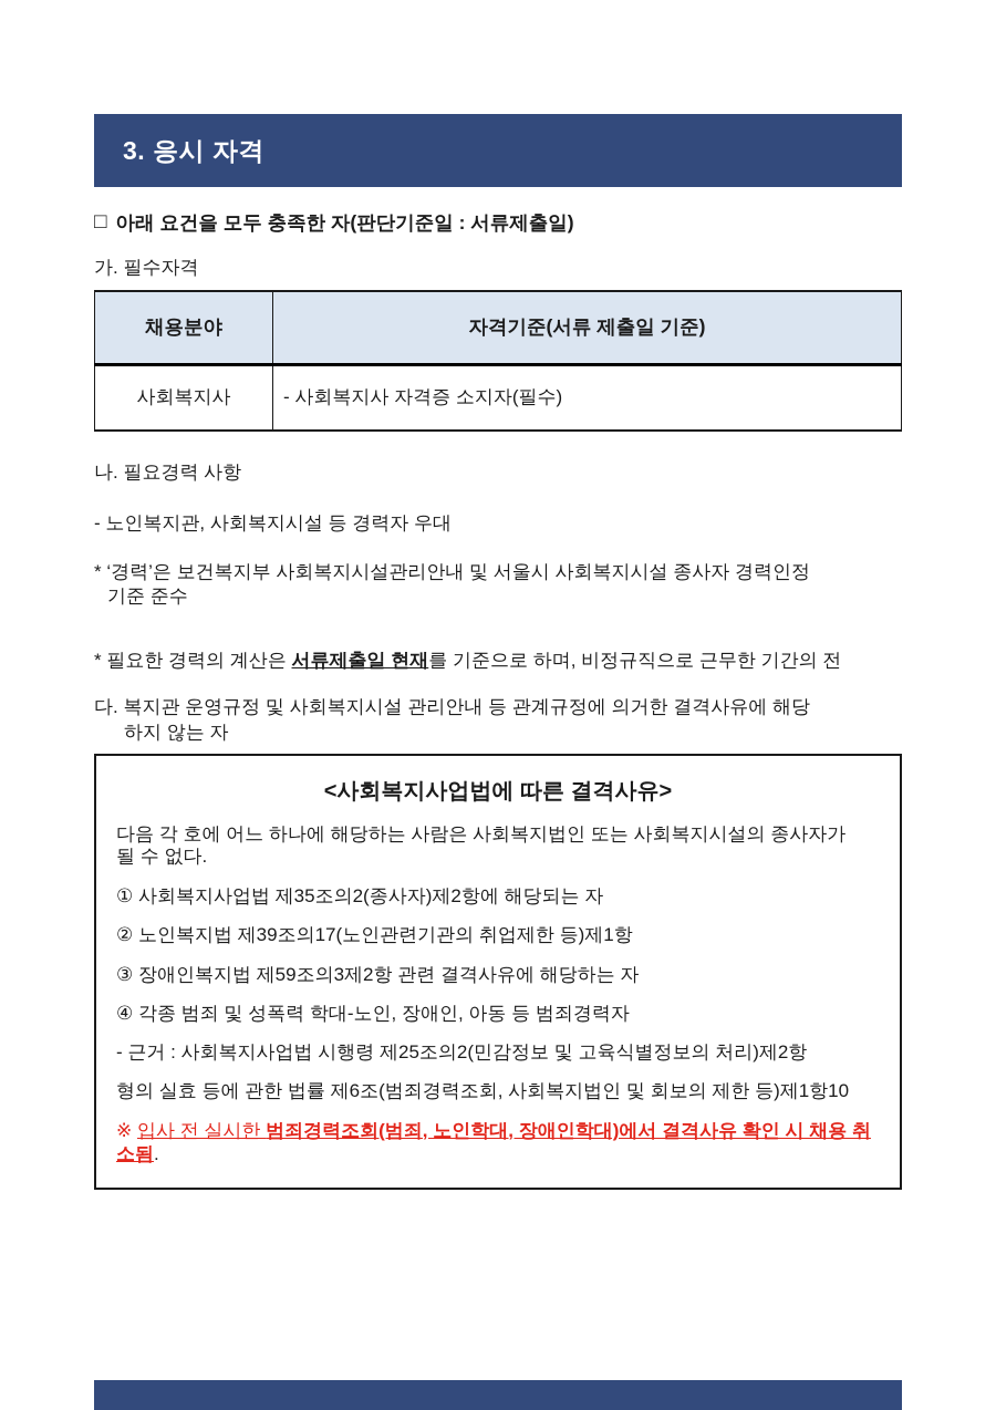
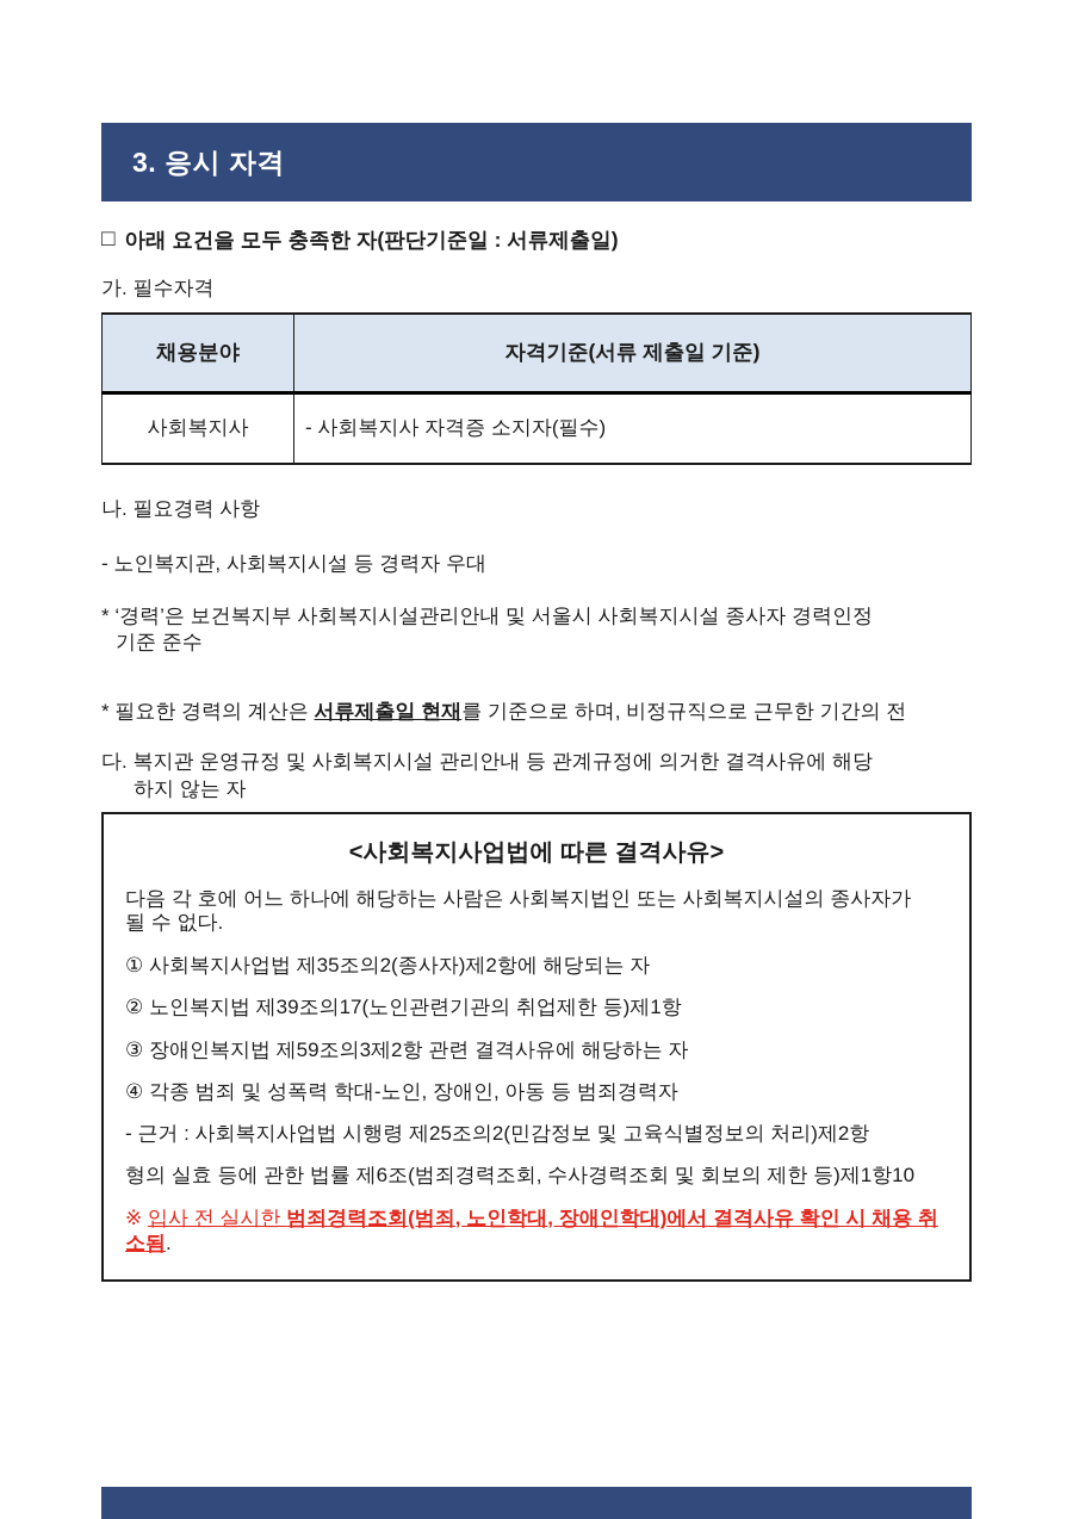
  3. 응시 자격
  □
  아래 요건을 모두 충족한 자(판단기준일 : 서류제출일)
  가. 필수자격
  채용분야	자격기준(서류 제출일 기준)
  사회복지사	- 사회복지사 자격증 소지자(필수)
  나. 필요경력 사항
  - 노인복지관, 사회복지시설 등 경력자 우대
  * ‘경력’은 보건복지부 사회복지시설관리안내 및 서울시 사회복지시설 종사자 경력인정
  기준 준수
  * 필요한 경력의 계산은 서류제출일 현재를 기준으로 하며, 비정규직으로 근무한 기간의 전
  다. 복지관 운영규정 및 사회복지시설 관리안내 등 관계규정에 의거한 결격사유에 해당
  하지 않는 자
  <사회복지사업법에 따른 결격사유>
  다음 각 호에 어느 하나에 해당하는 사람은 사회복지법인 또는 사회복지시설의 종사자가
  될 수 없다.
  ① 사회복지사업법 제35조의2(종사자)제2항에 해당되는 자
  ② 노인복지법 제39조의17(노인관련기관의 취업제한 등)제1항
  ③ 장애인복지법 제59조의3제2항 관련 결격사유에 해당하는 자
  ④ 각종 범죄 및 성폭력 학대-노인, 장애인, 아동 등 범죄경력자
  - 근거 : 사회복지사업법 시행령 제25조의2(민감정보 및 고육식별정보의 처리)제2항
- 형의 실효 등에 관한 법률 제6조(범죄경력조회, 사회복지법인 및 회보의 제한 등)제1항10
+ 형의 실효 등에 관한 법률 제6조(범죄경력조회, 수사경력조회 및 회보의 제한 등)제1항10
  ※ 입사 전 실시한 범죄경력조회(범죄, 노인학대, 장애인학대)에서 결격사유 확인 시 채용 취소됨.
